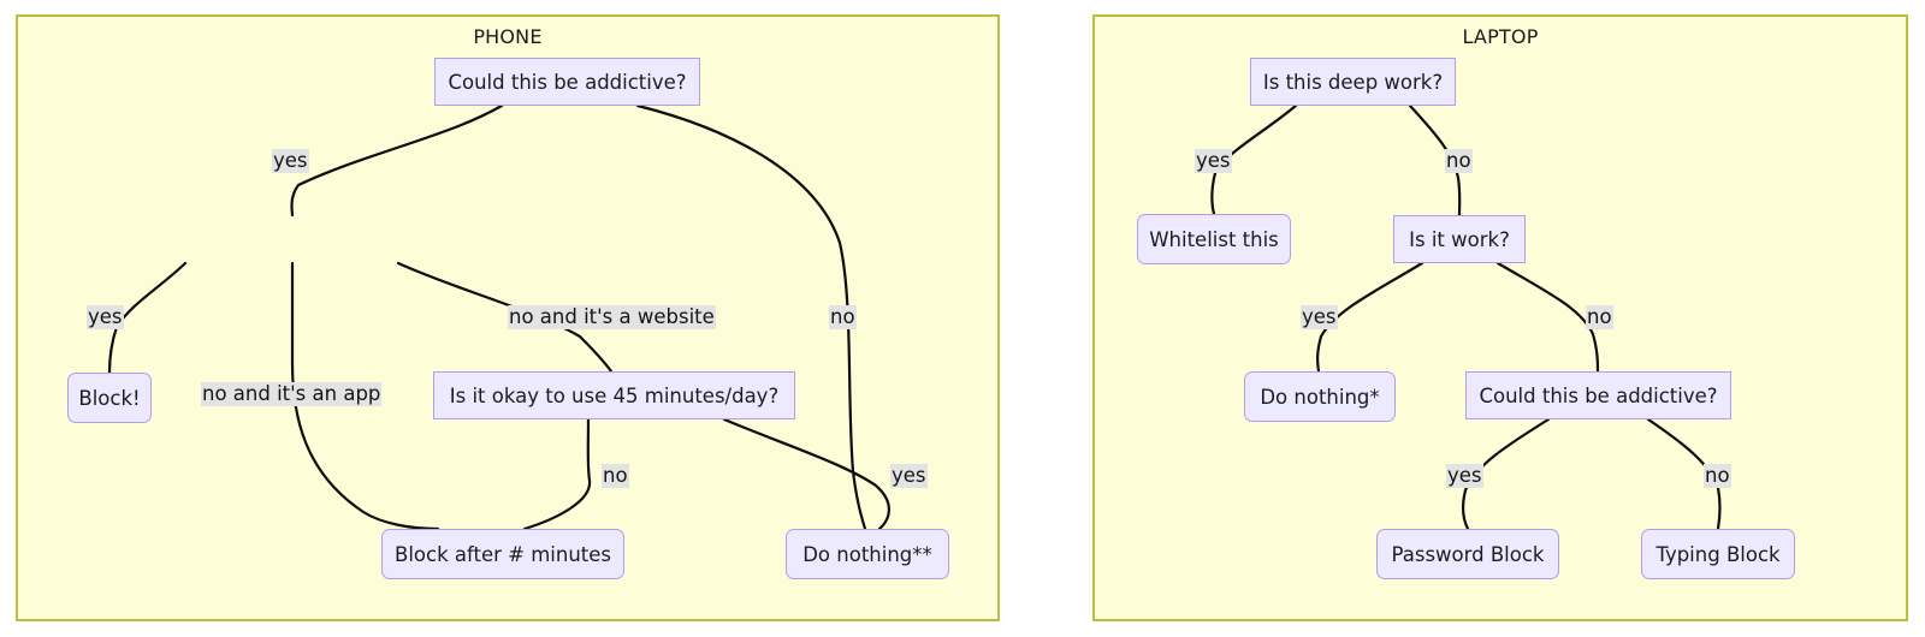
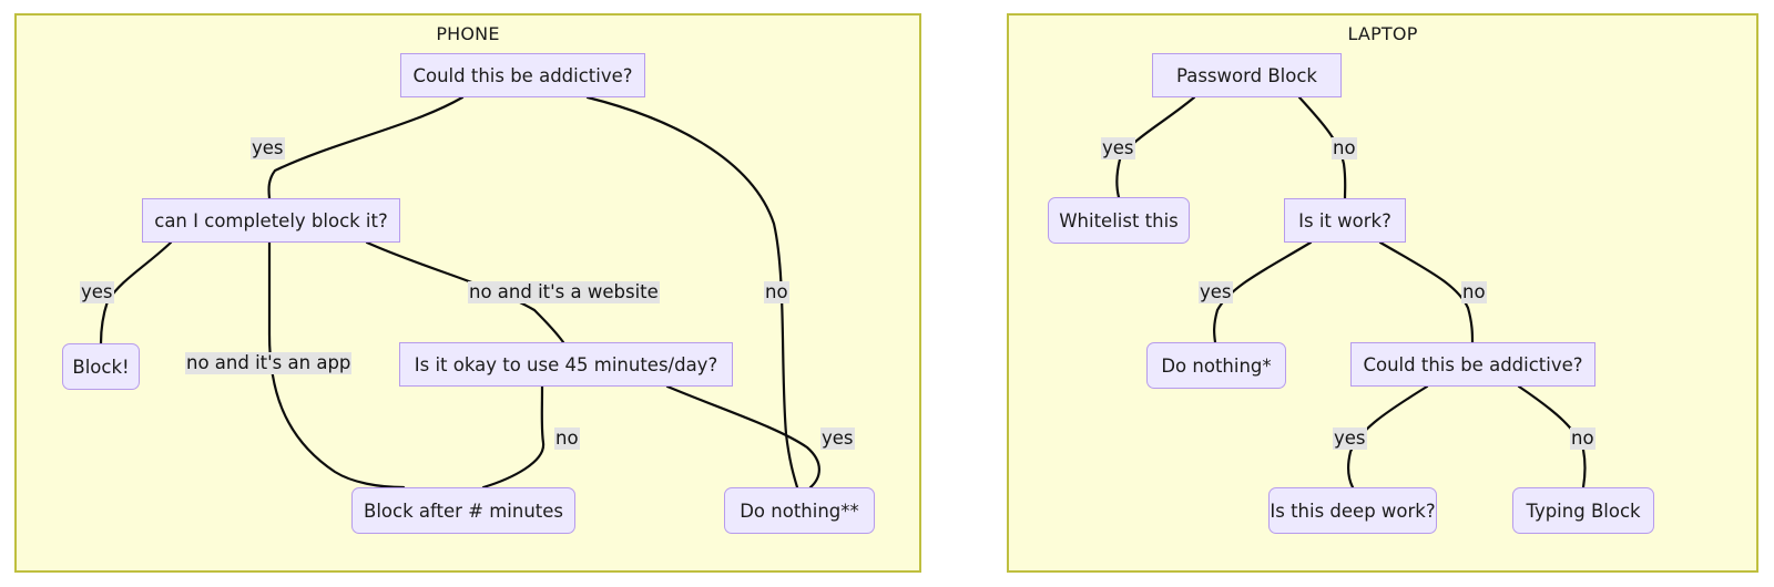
  PHONE
  Could this be addictive?
+ can I completely block it?
  Is it okay to use 45 minutes/day?
  Block!
  Block after # minutes
  Do nothing**
  yes
  no
  yes
  no and it's an app
  no and it's a website
  no
  yes
  LAPTOP
- Is this deep work?
+ Password Block
  Whitelist this
  Is it work?
  Do nothing*
  Could this be addictive?
- Password Block
+ Is this deep work?
  Typing Block
  yes
  no
  yes
  no
  yes
  no
